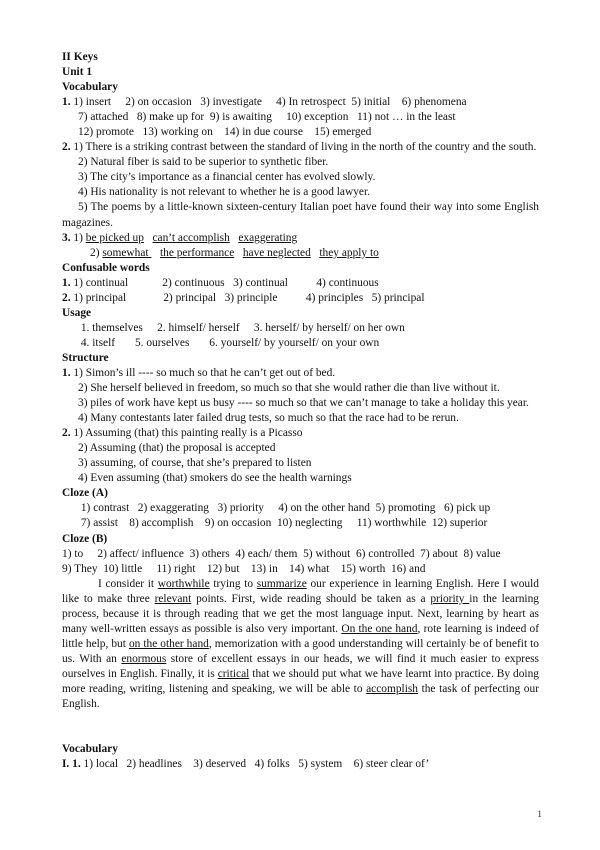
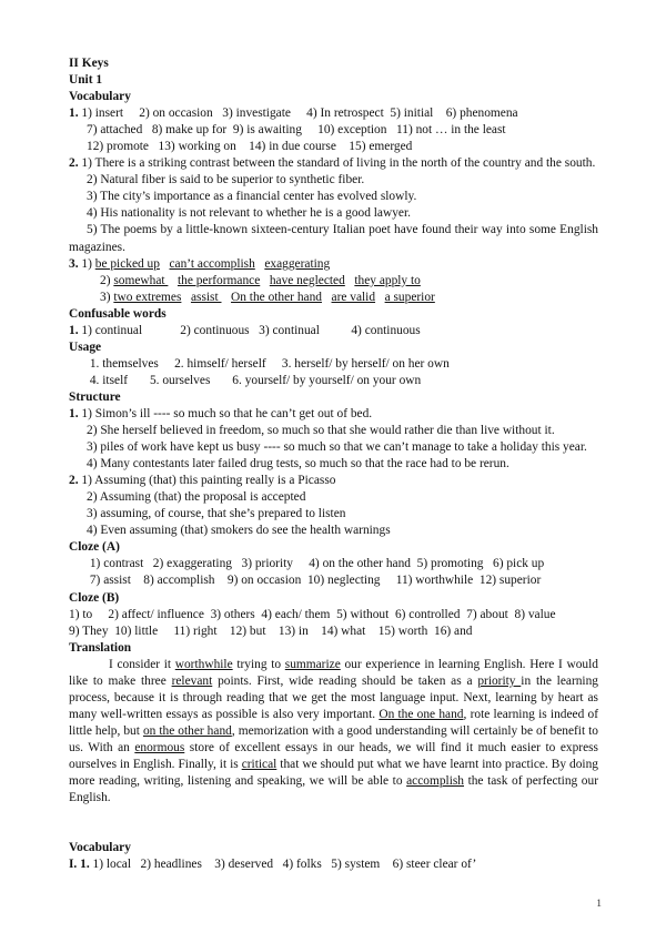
  II Keys
  Unit 1
  Vocabulary
  1. 1) insert 2) on occasion 3) investigate 4) In retrospect 5) initial 6) phenomena
  7) attached 8) make up for 9) is awaiting 10) exception 11) not … in the least
  12) promote 13) working on 14) in due course 15) emerged
  2. 1) There is a striking contrast between the standard of living in the north of the country and the south.
  2) Natural fiber is said to be superior to synthetic fiber.
  3) The city’s importance as a financial center has evolved slowly.
  4) His nationality is not relevant to whether he is a good lawyer.
  5) The poems by a little-known sixteen-century Italian poet have found their way into some English magazines.
  3. 1) be picked up can’t accomplish exaggerating
  2) somewhat the performance have neglected they apply to
+ 3) two extremes assist On the other hand are valid a superior
  Confusable words
  1. 1) continual 2) continuous 3) continual 4) continuous
- 2. 1) principal 2) principal 3) principle 4) principles 5) principal
  Usage
  1. themselves 2. himself/ herself 3. herself/ by herself/ on her own
  4. itself 5. ourselves 6. yourself/ by yourself/ on your own
  Structure
  1. 1) Simon’s ill ---- so much so that he can’t get out of bed.
  2) She herself believed in freedom, so much so that she would rather die than live without it.
  3) piles of work have kept us busy ---- so much so that we can’t manage to take a holiday this year.
  4) Many contestants later failed drug tests, so much so that the race had to be rerun.
  2. 1) Assuming (that) this painting really is a Picasso
  2) Assuming (that) the proposal is accepted
  3) assuming, of course, that she’s prepared to listen
  4) Even assuming (that) smokers do see the health warnings
  Cloze (A)
  1) contrast 2) exaggerating 3) priority 4) on the other hand 5) promoting 6) pick up
  7) assist 8) accomplish 9) on occasion 10) neglecting 11) worthwhile 12) superior
  Cloze (B)
  1) to 2) affect/ influence 3) others 4) each/ them 5) without 6) controlled 7) about 8) value
  9) They 10) little 11) right 12) but 13) in 14) what 15) worth 16) and
+ Translation
  I consider it worthwhile trying to summarize our experience in learning English. Here I would like to make three relevant points. First, wide reading should be taken as a priority in the learning process, because it is through reading that we get the most language input. Next, learning by heart as many well-written essays as possible is also very important. On the one hand, rote learning is indeed of little help, but on the other hand, memorization with a good understanding will certainly be of benefit to us. With an enormous store of excellent essays in our heads, we will find it much easier to express ourselves in English. Finally, it is critical that we should put what we have learnt into practice. By doing more reading, writing, listening and speaking, we will be able to accomplish the task of perfecting our English.
  Vocabulary
  I. 1. 1) local 2) headlines 3) deserved 4) folks 5) system 6) steer clear of’
  1
